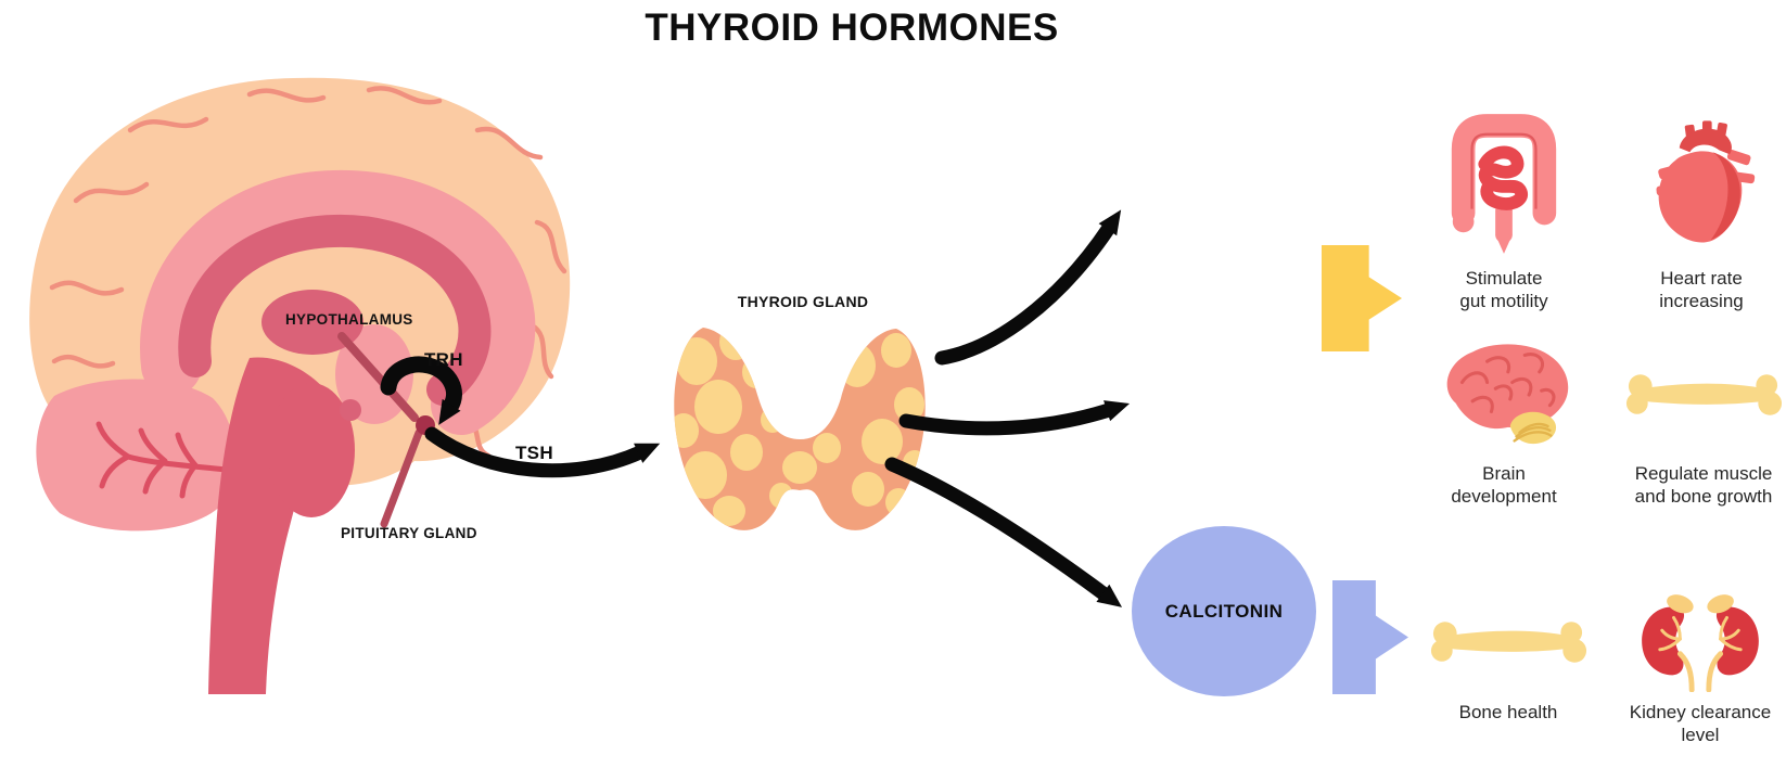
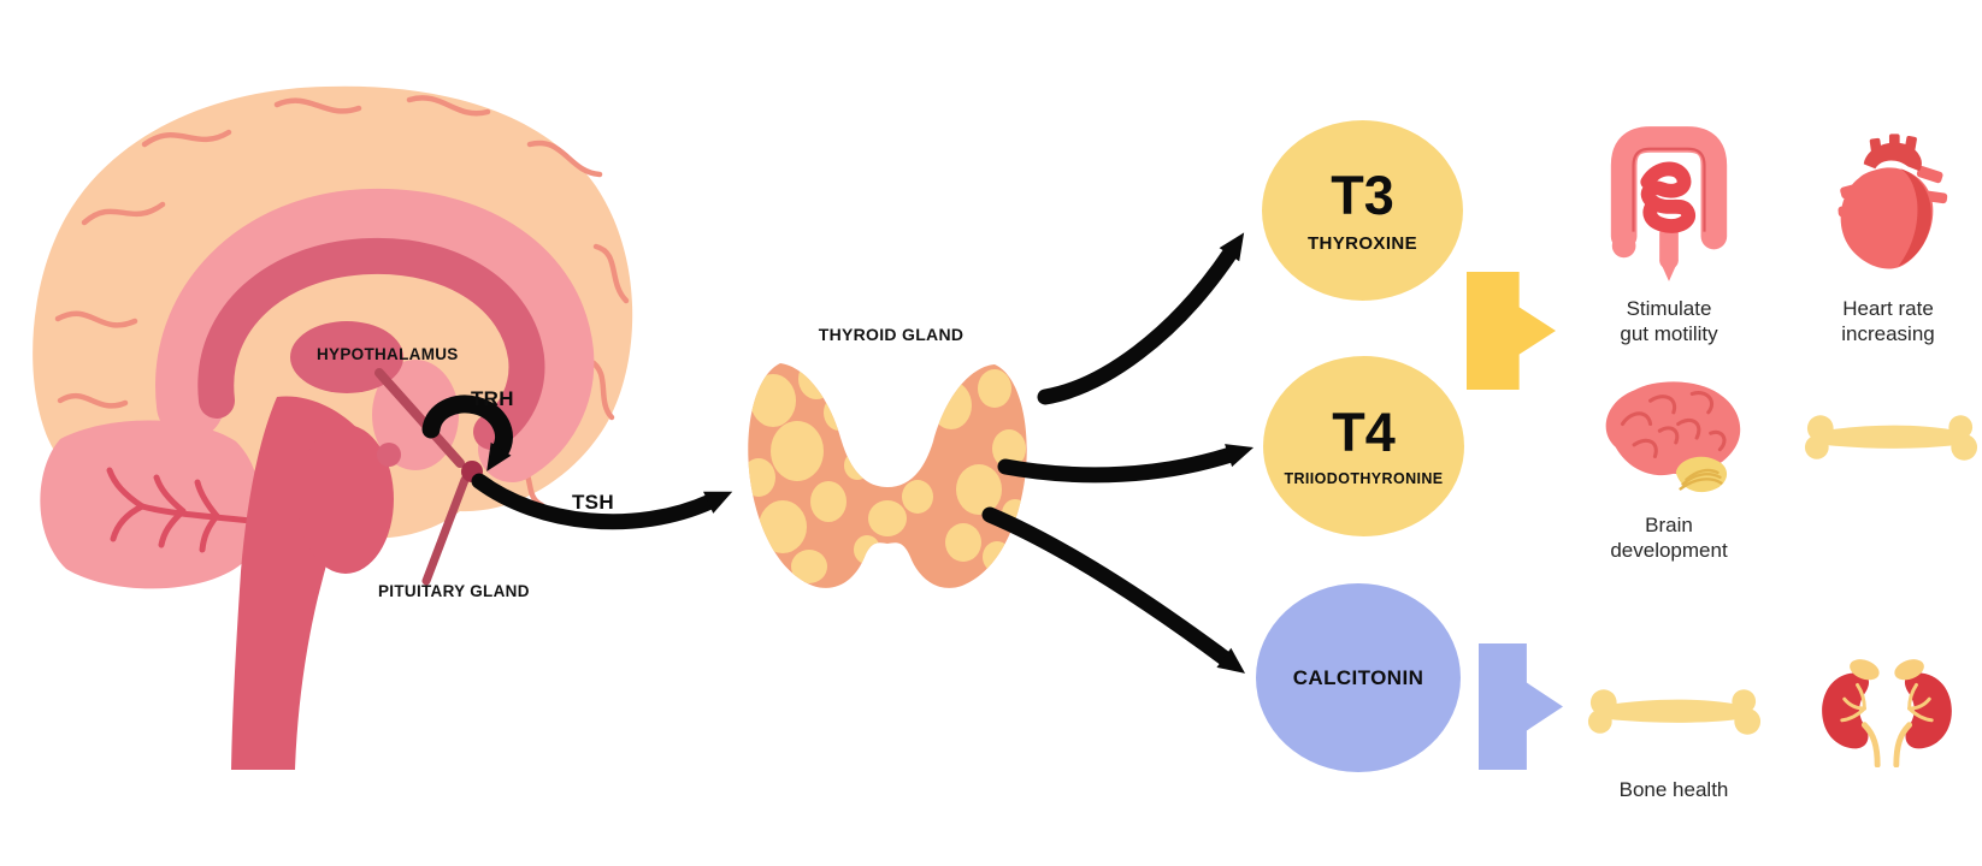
- THYROID HORMONES
  HYPOTHALAMUS
  TRH
  TSH
  PITUITARY GLAND
  THYROID GLAND
+ T3
+ THYROXINE
+ T4
+ TRIIODOTHYRONINE
  CALCITONIN
  Stimulate
  gut motility
  Heart rate
  increasing
  Brain
  development
- Regulate muscle
- and bone growth
  Bone health
- Kidney clearance
- level
